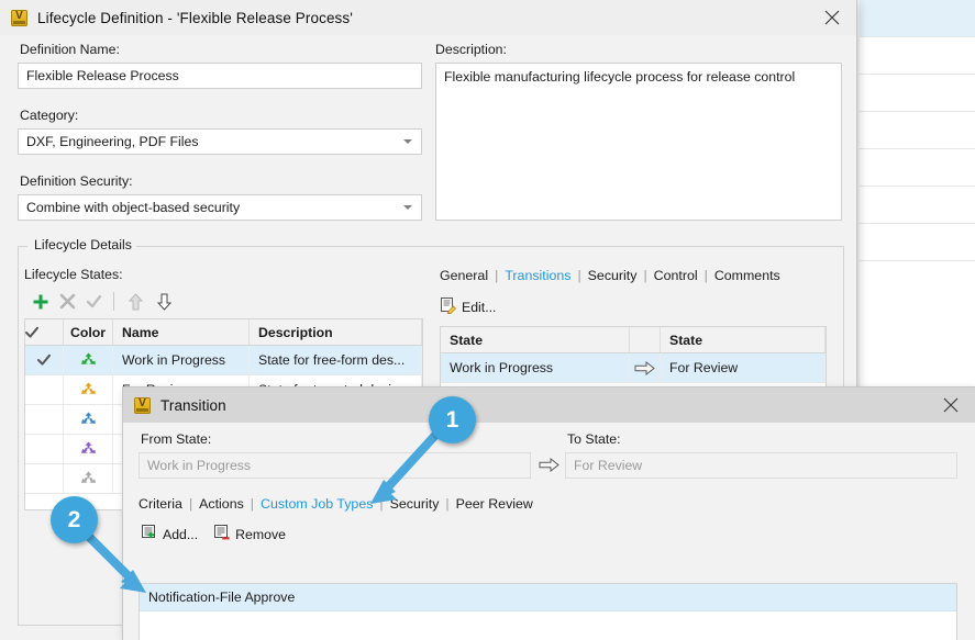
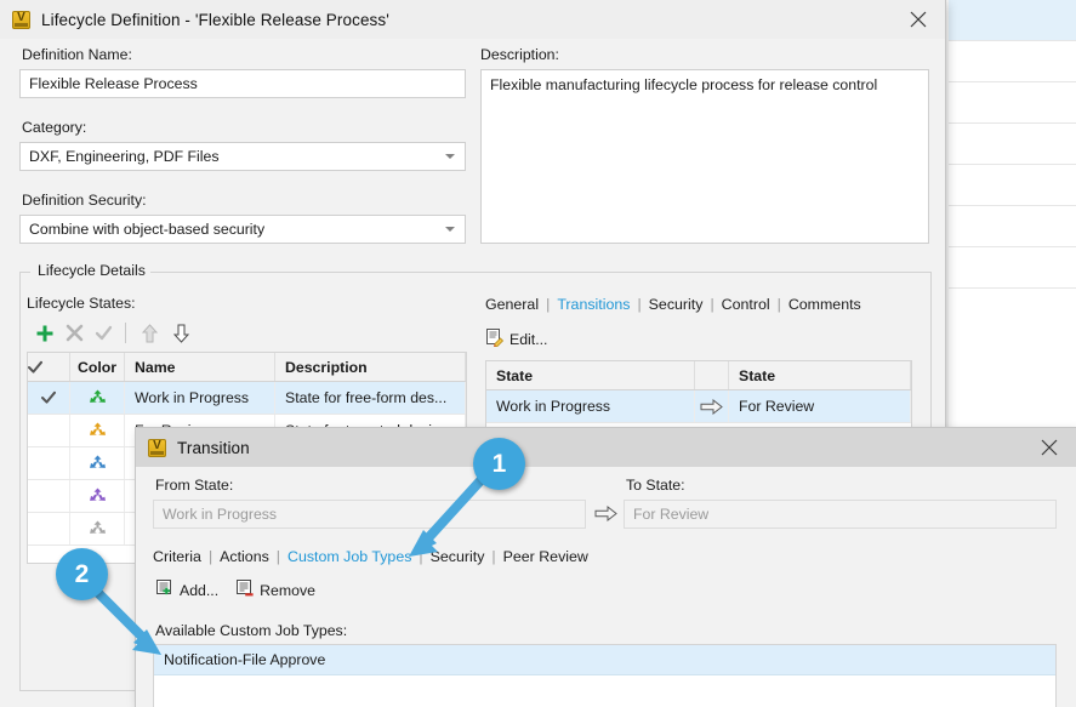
  Lifecycle Definition - 'Flexible Release Process'
  Definition Name:
  Flexible Release Process
  Category:
  DXF, Engineering, PDF Files
  Definition Security:
  Combine with object-based security
  Description:
  Flexible manufacturing lifecycle process for release control
  Lifecycle Details
  Lifecycle States:
  Color
  Name
  Description
  Work in Progress
  State for free-form des...
  General
  |
  Transitions
  |
  Security
  |
  Control
  |
  Comments
  Edit...
  State
  State
  Work in Progress
  For Review
  Transition
  From State:
  Work in Progress
  To State:
  For Review
  Criteria
  |
  Actions
  |
  Custom Job Types
  |
  Security
  |
  Peer Review
  Add...
  Remove
+ Available Custom Job Types:
  Notification-File Approve
  1
  2
